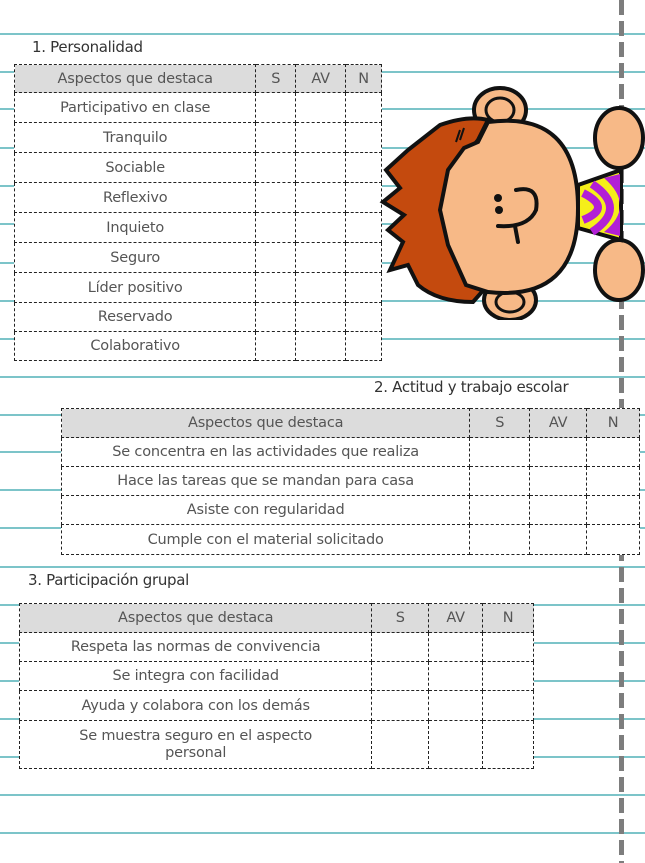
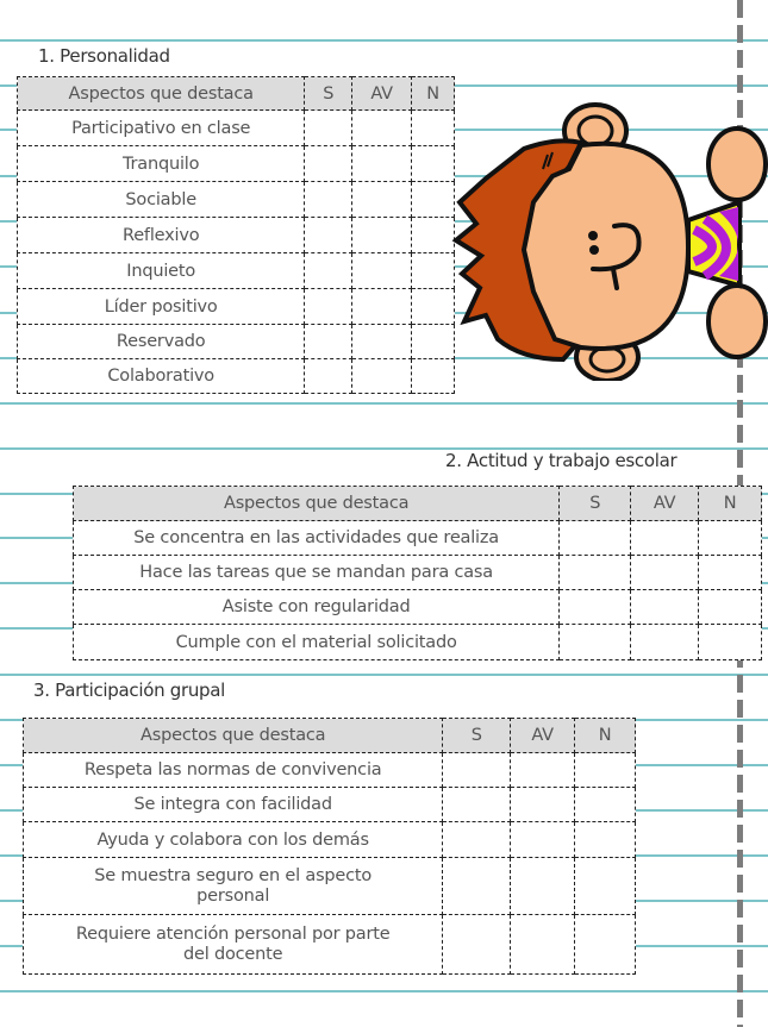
  1. Personalidad
  Aspectos que destaca	S	AV	N
  Participativo en clase
  Tranquilo
  Sociable
  Reflexivo
  Inquieto
- Seguro
  Líder positivo
  Reservado
  Colaborativo
  2. Actitud y trabajo escolar
  Aspectos que destaca	S	AV	N
  Se concentra en las actividades que realiza
  Hace las tareas que se mandan para casa
  Asiste con regularidad
  Cumple con el material solicitado
  3. Participación grupal
  Aspectos que destaca	S	AV	N
  Respeta las normas de convivencia
  Se integra con facilidad
  Ayuda y colabora con los demás
  Se muestra seguro en el aspecto personal
+ Requiere atención personal por parte del docente
